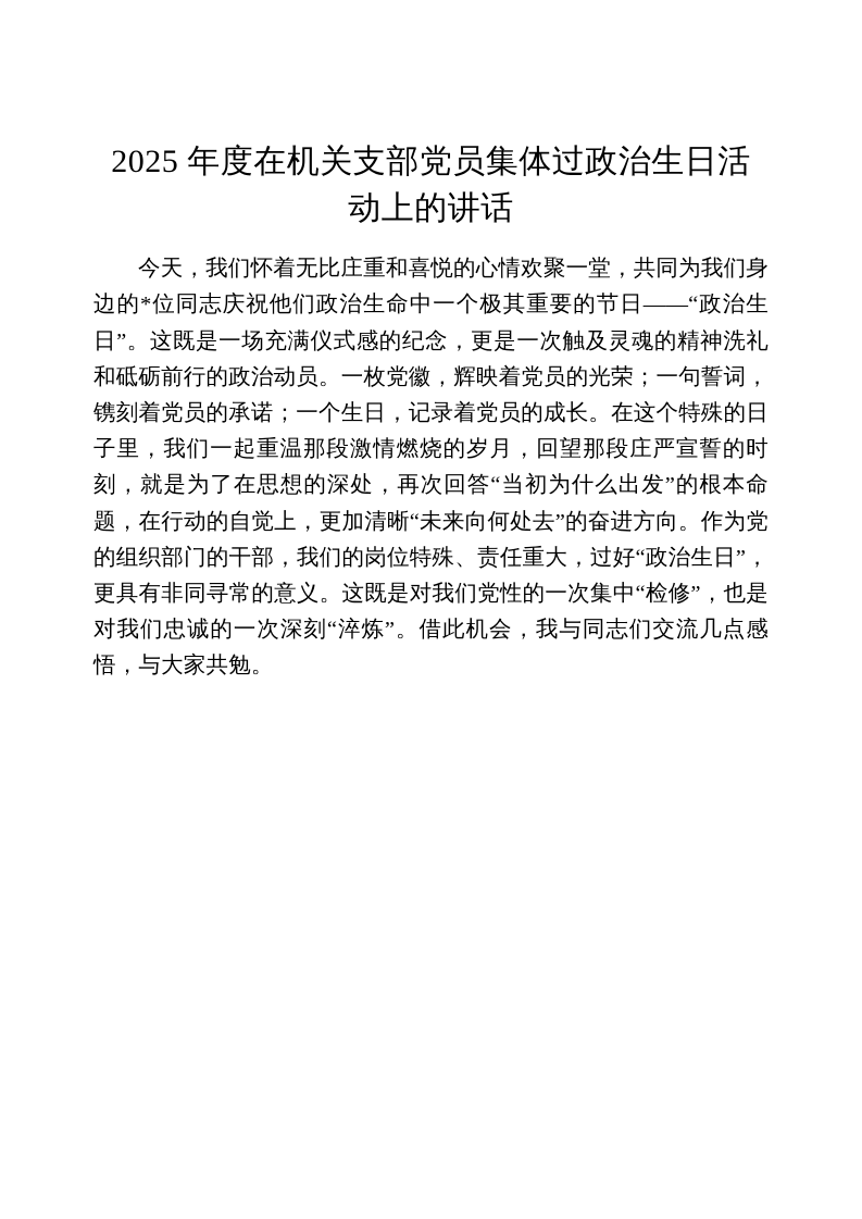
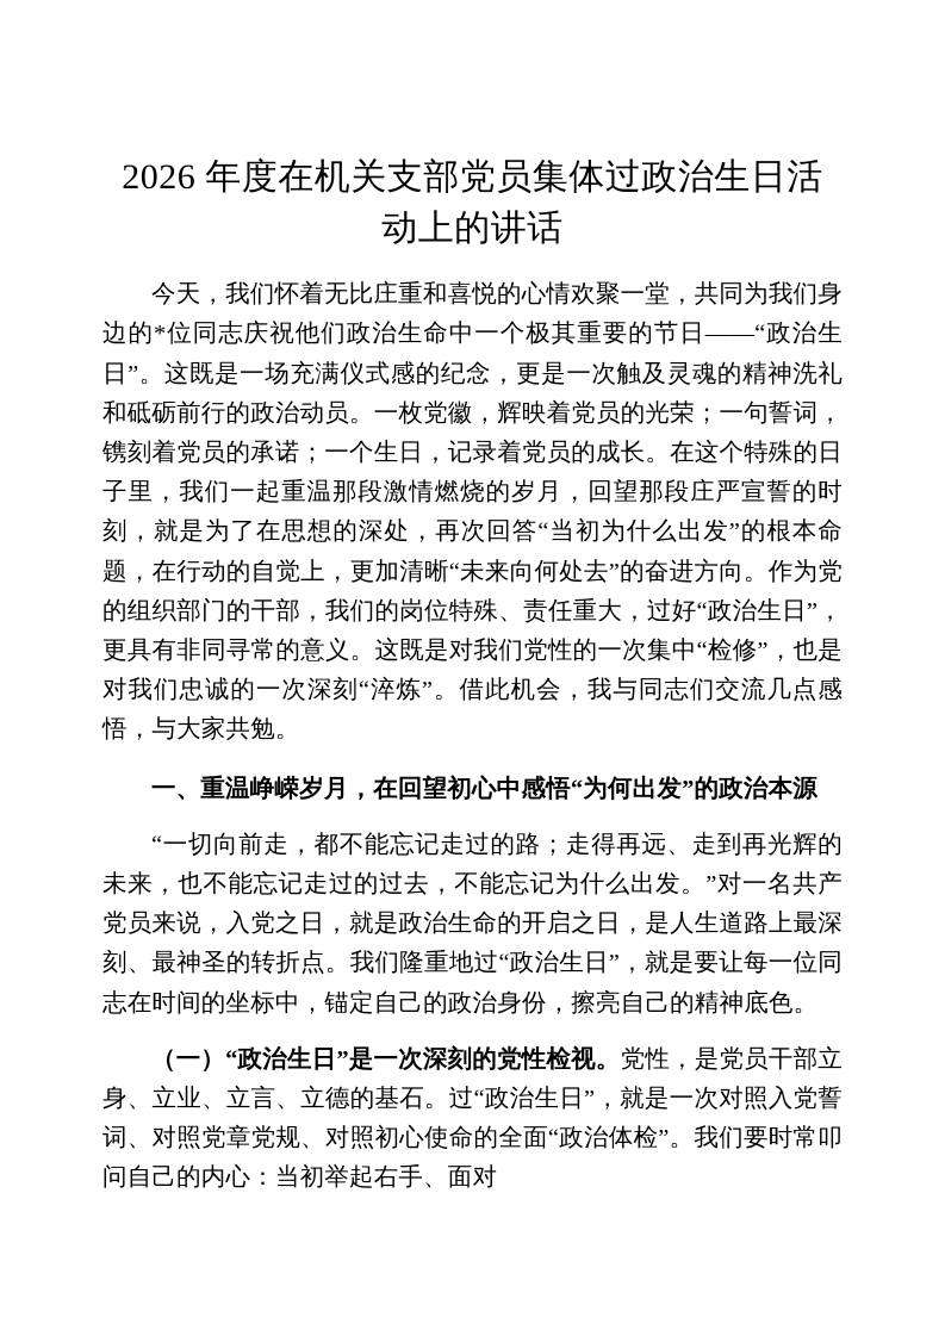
- 2025 年度在机关支部党员集体过政治生日活动上的讲话
+ 2026 年度在机关支部党员集体过政治生日活动上的讲话
  今天，我们怀着无比庄重和喜悦的心情欢聚一堂，共同为我们身边的*位同志庆祝他们政治生命中一个极其重要的节日——“政治生日”。这既是一场充满仪式感的纪念，更是一次触及灵魂的精神洗礼和砥砺前行的政治动员。一枚党徽，辉映着党员的光荣；一句誓词，镌刻着党员的承诺；一个生日，记录着党员的成长。在这个特殊的日子里，我们一起重温那段激情燃烧的岁月，回望那段庄严宣誓的时刻，就是为了在思想的深处，再次回答“当初为什么出发”的根本命题，在行动的自觉上，更加清晰“未来向何处去”的奋进方向。作为党的组织部门的干部，我们的岗位特殊、责任重大，过好“政治生日”，更具有非同寻常的意义。这既是对我们党性的一次集中“检修”，也是对我们忠诚的一次深刻“淬炼”。借此机会，我与同志们交流几点感悟，与大家共勉。
+ 一、重温峥嵘岁月，在回望初心中感悟“为何出发”的政治本源
+ “一切向前走，都不能忘记走过的路；走得再远、走到再光辉的未来，也不能忘记走过的过去，不能忘记为什么出发。”对一名共产党员来说，入党之日，就是政治生命的开启之日，是人生道路上最深刻、最神圣的转折点。我们隆重地过“政治生日”，就是要让每一位同志在时间的坐标中，锚定自己的政治身份，擦亮自己的精神底色。
+ （一）“政治生日”是一次深刻的党性检视。党性，是党员干部立身、立业、立言、立德的基石。过“政治生日”，就是一次对照入党誓词、对照党章党规、对照初心使命的全面“政治体检”。我们要时常叩问自己的内心：当初举起右手、面对
